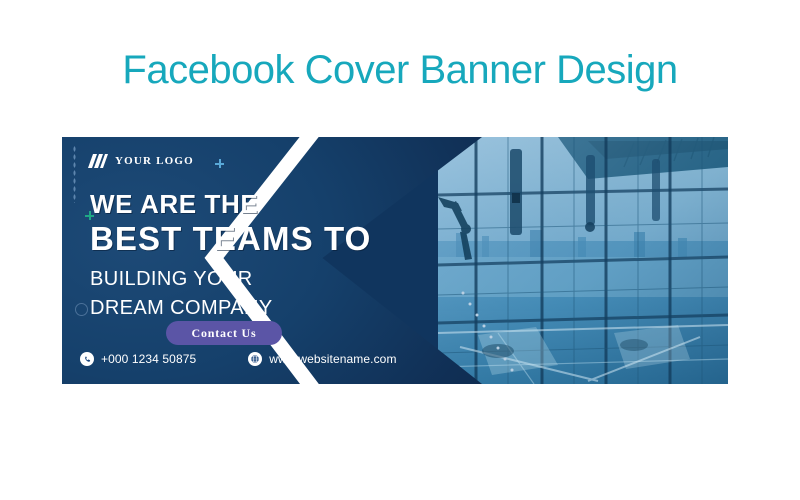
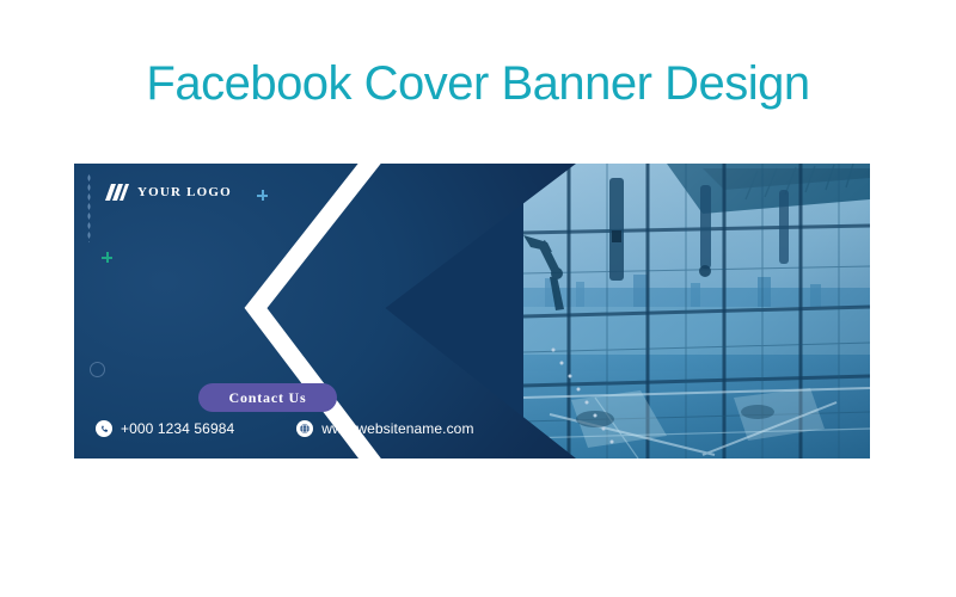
  Facebook Cover Banner Design
  YOUR LOGO
- WE ARE THE
- BEST TEAMS TO
- BUILDING YOUR
- DREAM COMPANY
  Contact Us
- +000 1234 50875
+ +000 1234 56984
  www.websitename.com
